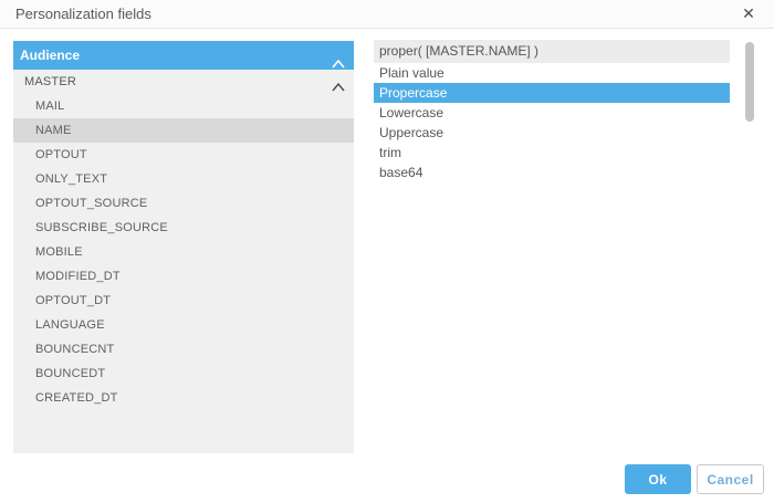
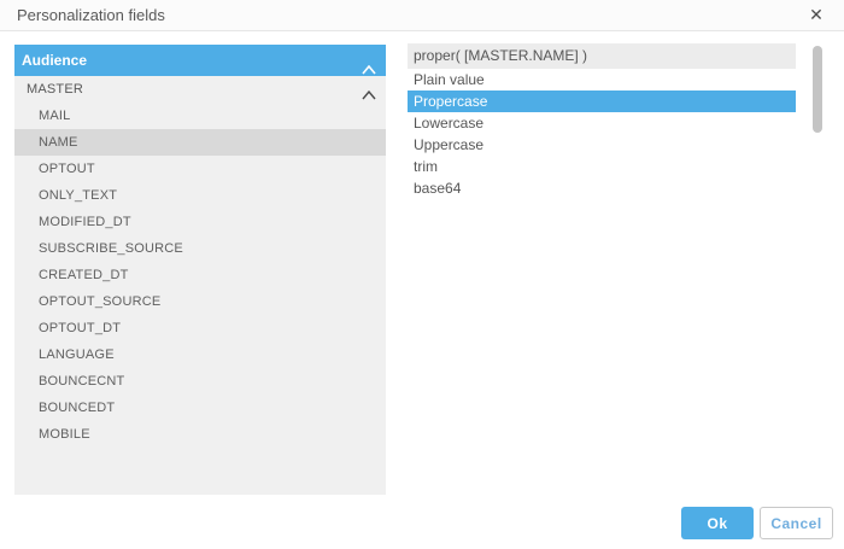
  Personalization fields
  ✕
  Audience
  MASTER
  MAIL
  NAME
  OPTOUT
  ONLY_TEXT
- OPTOUT_SOURCE
+ MODIFIED_DT
  SUBSCRIBE_SOURCE
- MOBILE
+ CREATED_DT
- MODIFIED_DT
+ OPTOUT_SOURCE
  OPTOUT_DT
  LANGUAGE
  BOUNCECNT
  BOUNCEDT
- CREATED_DT
+ MOBILE
  proper( [MASTER.NAME] )
  Plain value
  Propercase
  Lowercase
  Uppercase
  trim
  base64
  Ok
  Cancel
